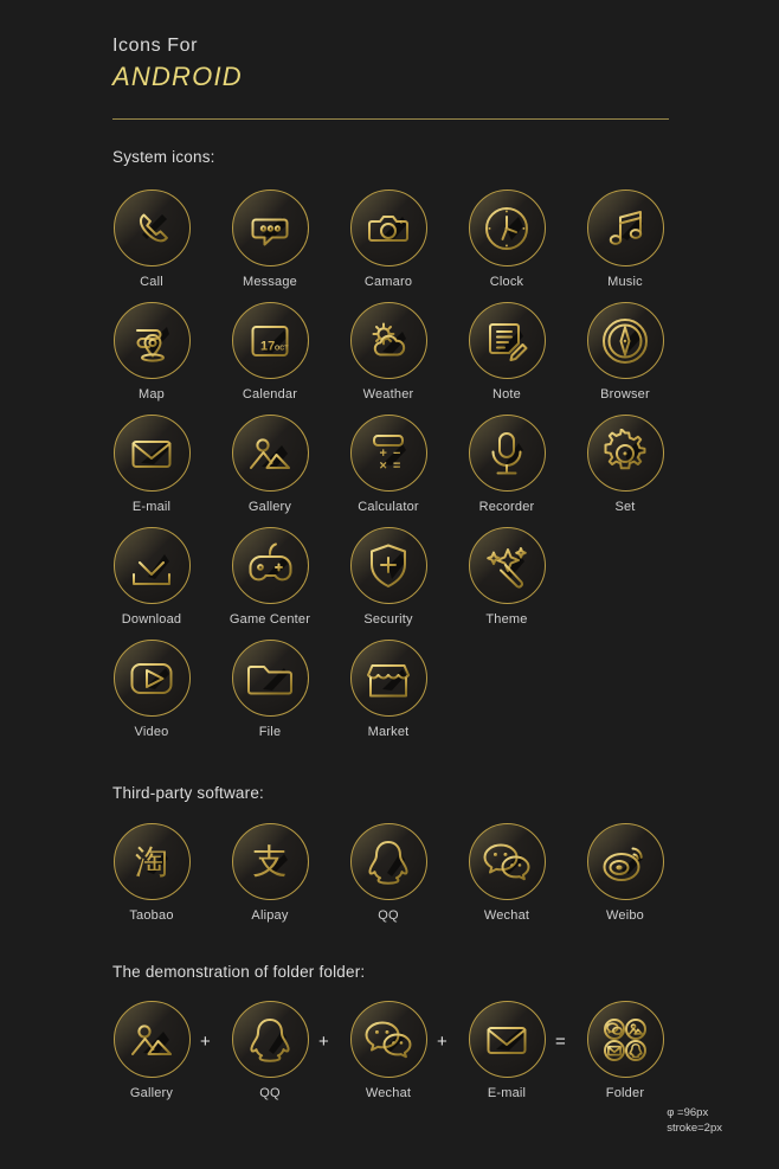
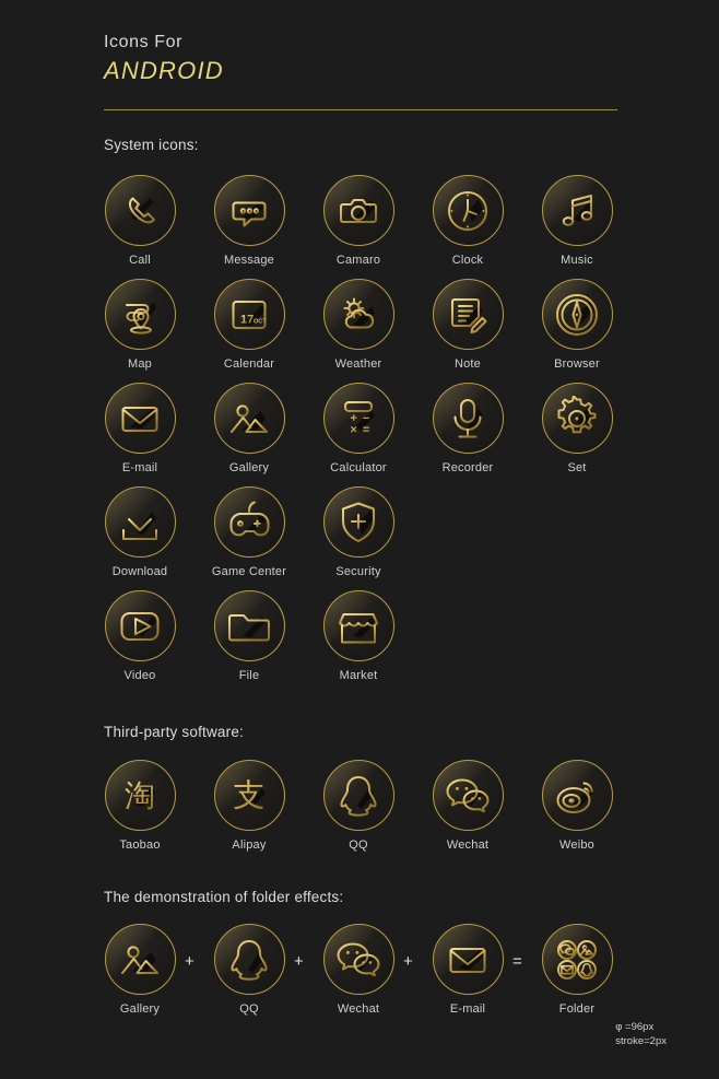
  Icons For
  ANDROID
  System icons:
  Call
  Message
  Camaro
  Clock
  Music
  Map
  17
  Calendar
  Weather
  Note
  Browser
  E-mail
  Gallery
  +
  −
  ×
  =
  Calculator
  Recorder
  Set
  Download
  Game Center
  Security
- Theme
  Video
  File
  Market
  Third-party software:
  淘
  Taobao
  支
  Alipay
  QQ
  Wechat
  Weibo
- The demonstration of folder folder:
+ The demonstration of folder effects:
  Gallery
  +
  QQ
  +
  Wechat
  +
  E-mail
  =
  Folder
  φ =96px
  stroke=2px
